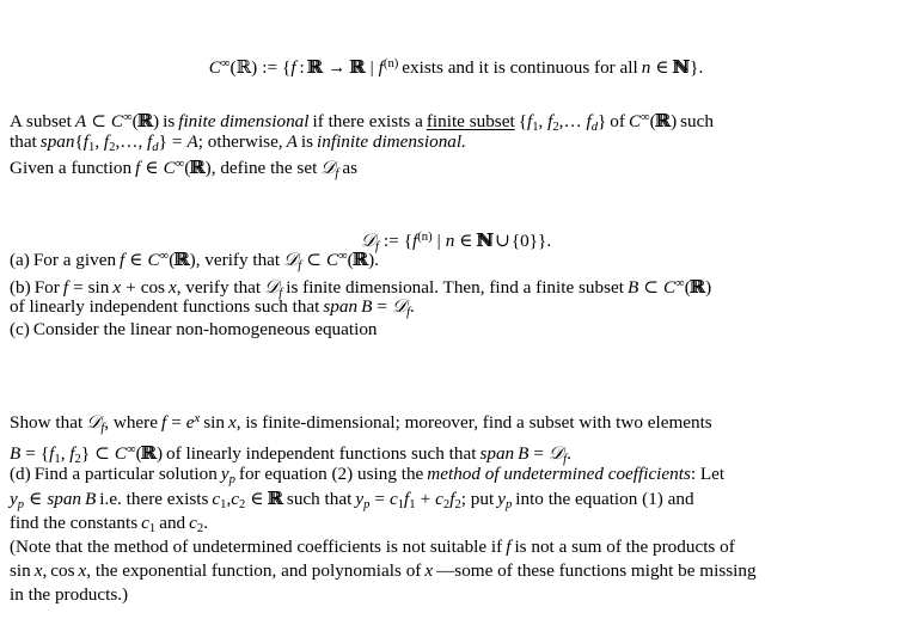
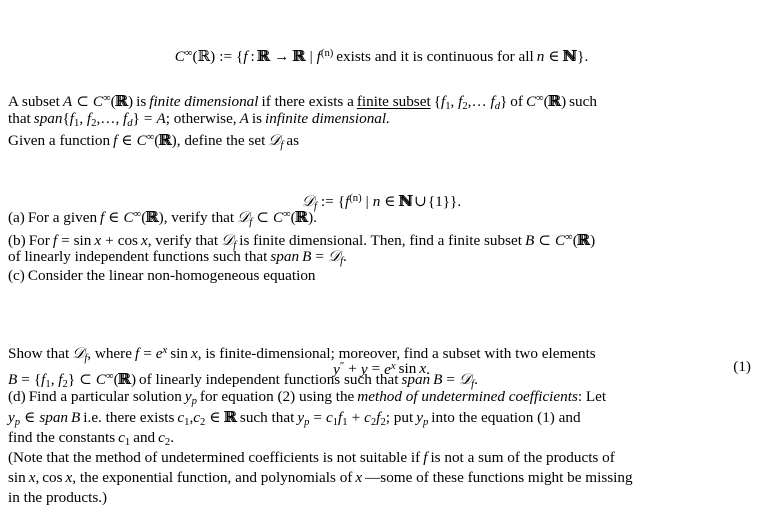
  C∞(ℝ) := {f : ℝ → ℝ | f(n) exists and it is continuous for all n ∈ ℕ}.
  A subset A ⊂ C∞(ℝ) is finite dimensional if there exists a finite subset {f1, f2,… fd} of C∞(ℝ) such
  that span{f1, f2,…, fd} = A; otherwise, A is infinite dimensional.
  Given a function f ∈ C∞(ℝ), define the set 𝒟f as
- 𝒟f := {f(n) | n ∈ ℕ∪{0}}.
+ 𝒟f := {f(n) | n ∈ ℕ∪{1}}.
  (a) For a given f ∈ C∞(ℝ), verify that 𝒟f ⊂ C∞(ℝ).
  (b) For f = sin x + cos x, verify that 𝒟f is finite dimensional. Then, find a finite subset B ⊂ C∞(ℝ)
  of linearly independent functions such that span B = 𝒟f.
  (c) Consider the linear non-homogeneous equation
+ y″ + y = ex sin x.
+ (1)
  Show that 𝒟f, where f = ex sin x, is finite-dimensional; moreover, find a subset with two elements
  B = {f1, f2} ⊂ C∞(ℝ) of linearly independent functions such that span B = 𝒟f.
  (d) Find a particular solution yp for equation (2) using the method of undetermined coefficients: Let
  yp ∈ span B i.e. there exists c1,c2 ∈ ℝ such that yp = c1f1 + c2f2; put yp into the equation (1) and
  find the constants c1 and c2.
  (Note that the method of undetermined coefficients is not suitable if f is not a sum of the products of
  sin x, cos x, the exponential function, and polynomials of x —some of these functions might be missing
  in the products.)
